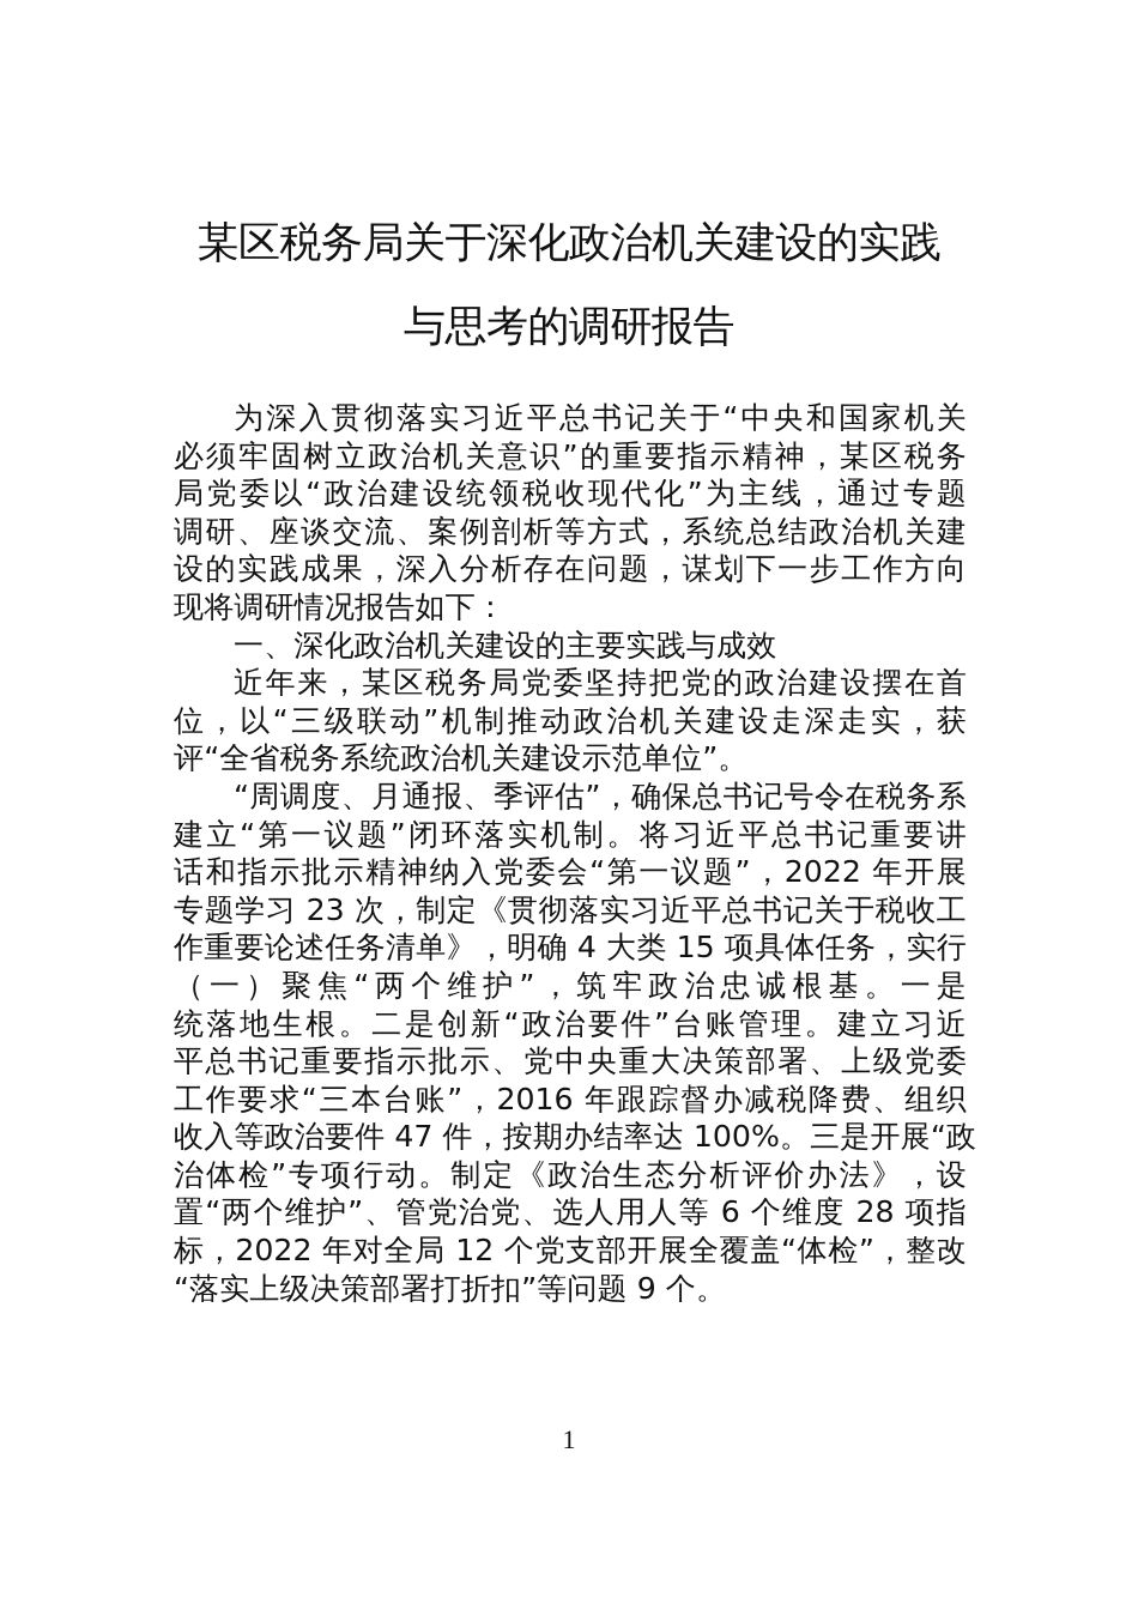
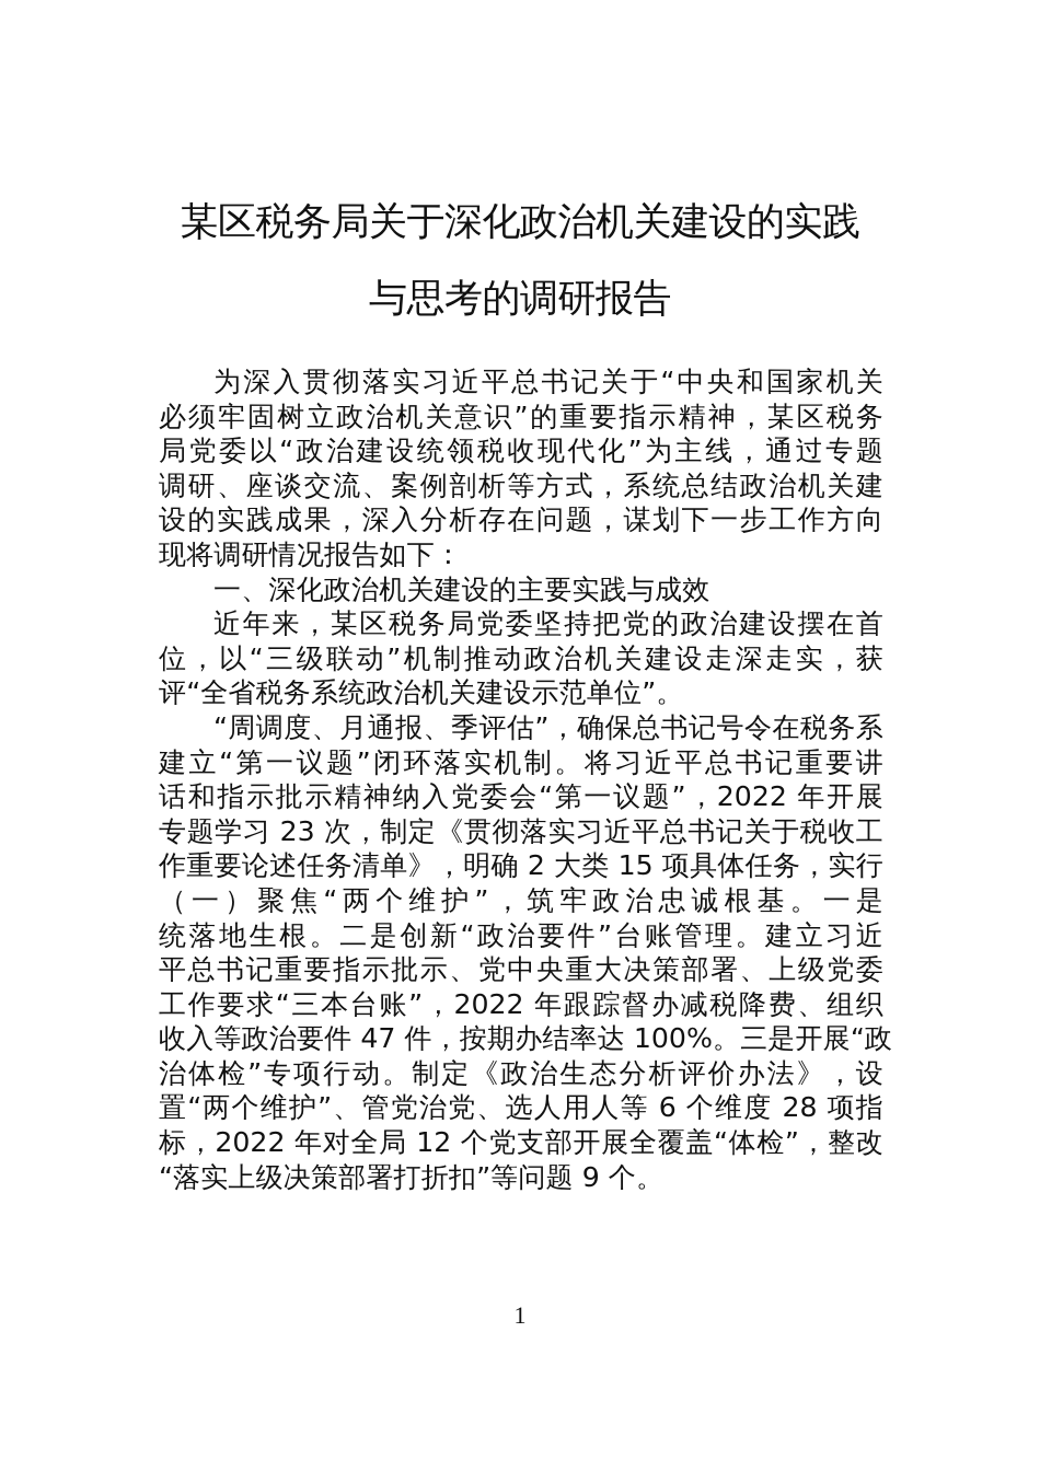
  某区税务局关于深化政治机关建设的实践
  与思考的调研报告
  为深入贯彻落实习近平总书记关于“中央和国家机关
  必须牢固树立政治机关意识”的重要指示精神，某区税务
  局党委以“政治建设统领税收现代化”为主线，通过专题
  调研、座谈交流、案例剖析等方式，系统总结政治机关建
  设的实践成果，深入分析存在问题，谋划下一步工作方向
  现将调研情况报告如下：
  一、深化政治机关建设的主要实践与成效
  近年来，某区税务局党委坚持把党的政治建设摆在首
  位，以“三级联动”机制推动政治机关建设走深走实，获
  评“全省税务系统政治机关建设示范单位”。
  “周调度、月通报、季评估”，确保总书记号令在税务系
  建立“第一议题”闭环落实机制。将习近平总书记重要讲
  话和指示批示精神纳入党委会“第一议题”，2022 年开展
  专题学习 23 次，制定《贯彻落实习近平总书记关于税收工
- 作重要论述任务清单》，明确 4 大类 15 项具体任务，实行
+ 作重要论述任务清单》，明确 2 大类 15 项具体任务，实行
  （一）聚焦“两个维护”，筑牢政治忠诚根基。一是
  统落地生根。二是创新“政治要件”台账管理。建立习近
  平总书记重要指示批示、党中央重大决策部署、上级党委
- 工作要求“三本台账”，2016 年跟踪督办减税降费、组织
+ 工作要求“三本台账”，2022 年跟踪督办减税降费、组织
  收入等政治要件 47 件，按期办结率达 100%。三是开展“政
  治体检”专项行动。制定《政治生态分析评价办法》，设
  置“两个维护”、管党治党、选人用人等 6 个维度 28 项指
  标，2022 年对全局 12 个党支部开展全覆盖“体检”，整改
  “落实上级决策部署打折扣”等问题 9 个。
  1
